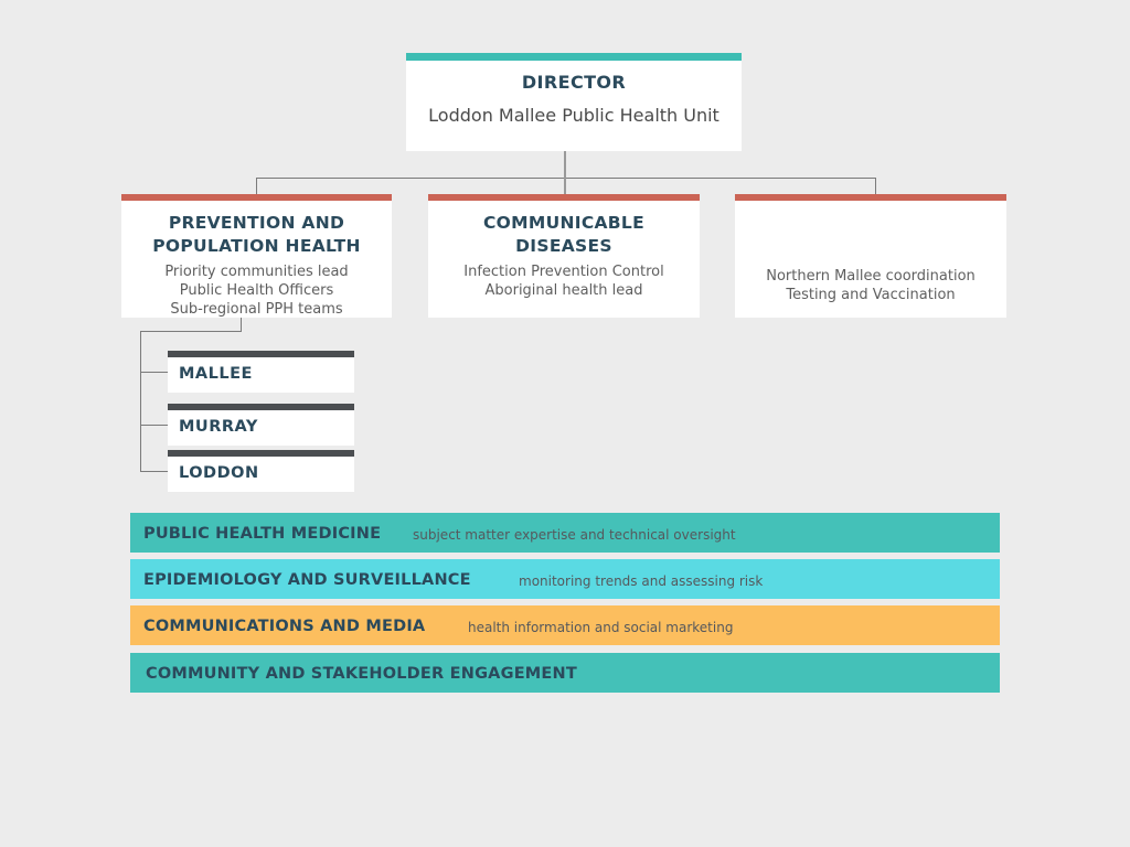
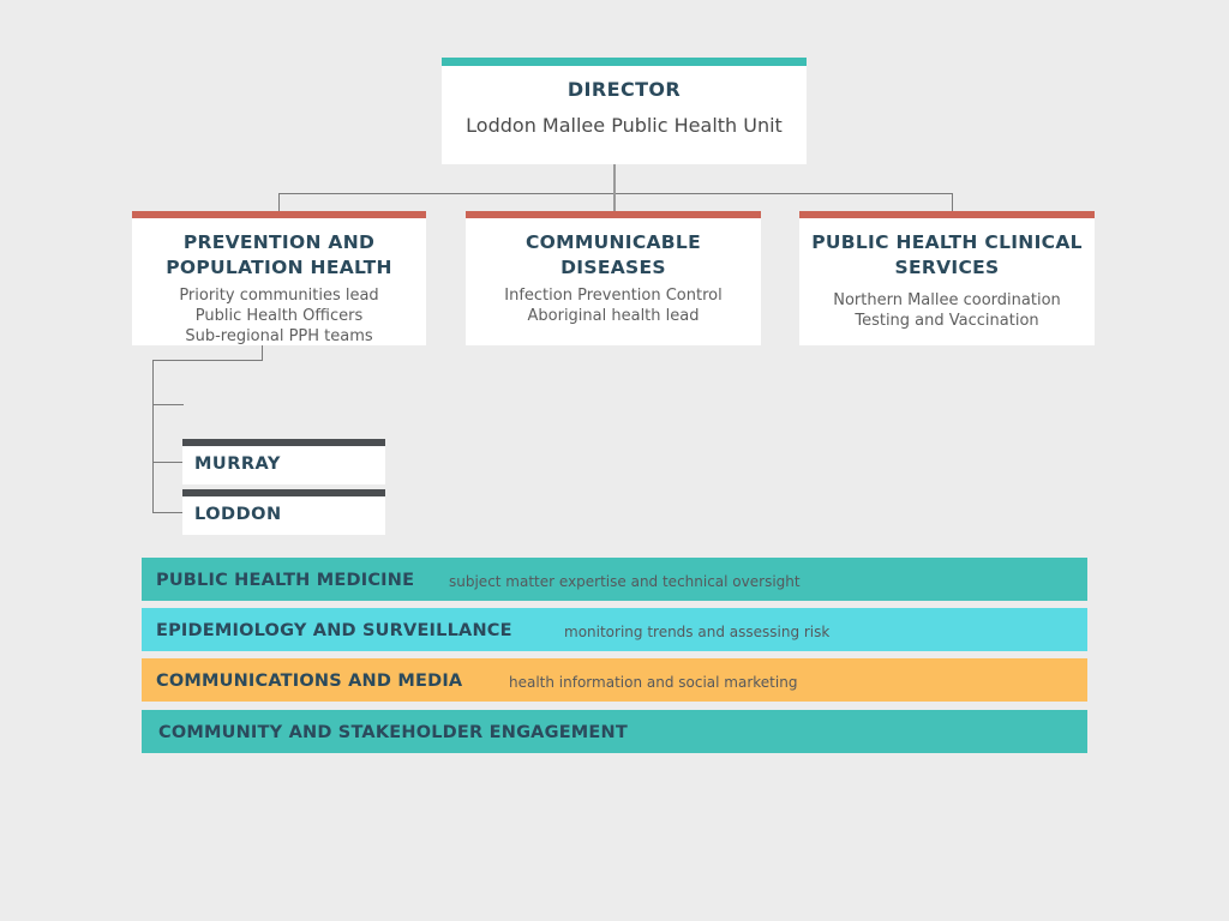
  DIRECTOR
  Loddon Mallee Public Health Unit
  PREVENTION AND POPULATION HEALTH
  Priority communities lead
  Public Health Officers
  Sub-regional PPH teams
  COMMUNICABLE DISEASES
  Infection Prevention Control
  Aboriginal health lead
+ PUBLIC HEALTH CLINICAL SERVICES
  Northern Mallee coordination
  Testing and Vaccination
- MALLEE
  MURRAY
  LODDON
  PUBLIC HEALTH MEDICINE
  subject matter expertise and technical oversight
  EPIDEMIOLOGY AND SURVEILLANCE
  monitoring trends and assessing risk
  COMMUNICATIONS AND MEDIA
  health information and social marketing
  COMMUNITY AND STAKEHOLDER ENGAGEMENT
